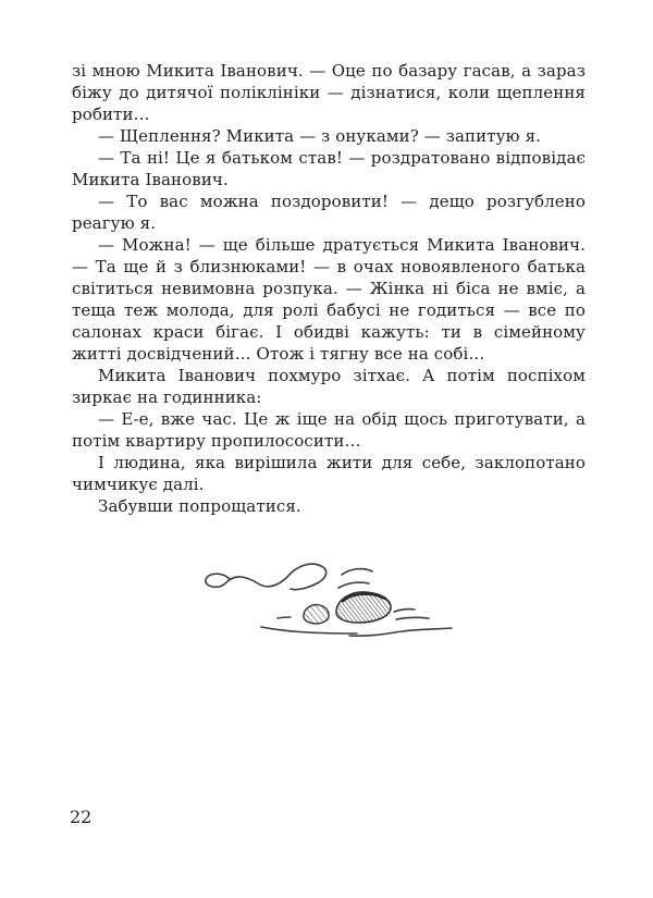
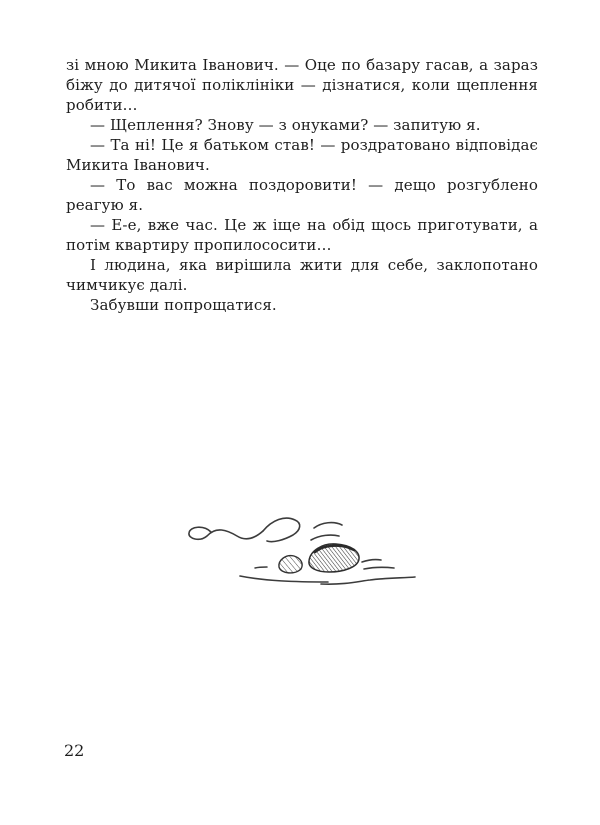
  зі мною Микита Іванович. — Оце по базару гасав, а зараз біжу до дитячої поліклініки — дізнатися, коли щеплення робити…
- — Щеплення? Микита — з онуками? — запитую я.
+ — Щеплення? Знову — з онуками? — запитую я.
  — Та ні! Це я батьком став! — роздратовано відповідає Микита Іванович.
  — То вас можна поздоровити! — дещо розгублено реагую я.
- — Можна! — ще більше дратується Микита Іванович. — Та ще й з близнюками! — в очах новоявленого батька світиться невимовна розпука. — Жінка ні біса не вміє, а теща теж молода, для ролі бабусі не годиться — все по салонах краси бігає. І обидві кажуть: ти в сімейному житті досвідчений… Отож і тягну все на собі…
- Микита Іванович похмуро зітхає. А потім поспіхом зиркає на годинника:
  — Е-е, вже час. Це ж іще на обід щось приготувати, а потім квартиру пропилососити…
  І людина, яка вирішила жити для себе, заклопотано чимчикує далі.
  Забувши попрощатися.
  22
